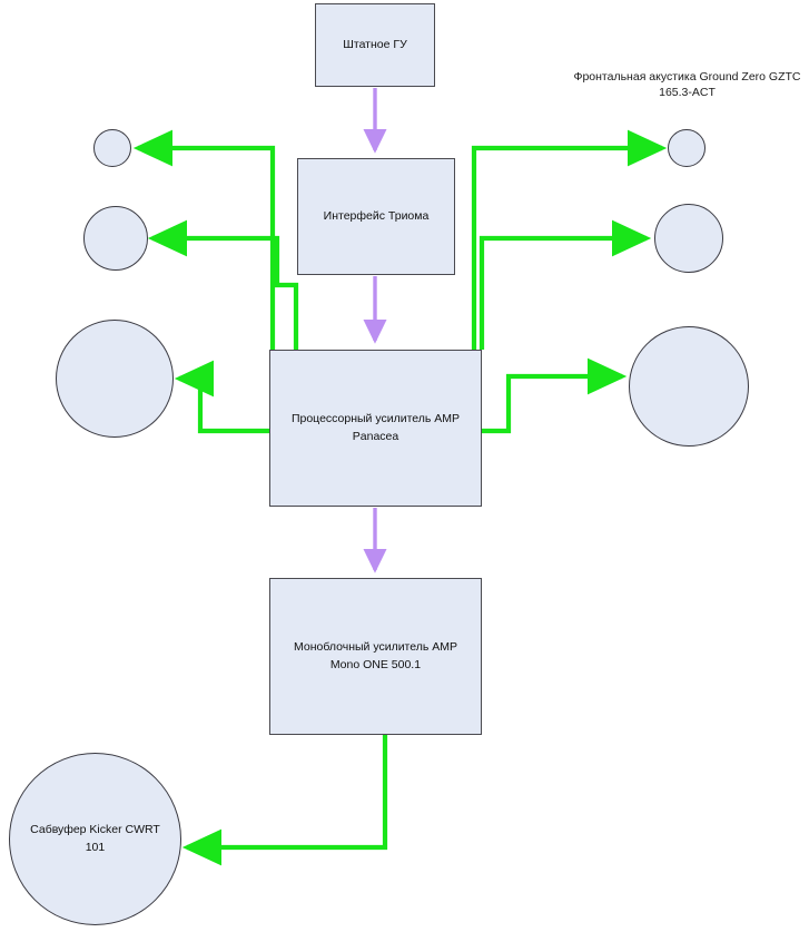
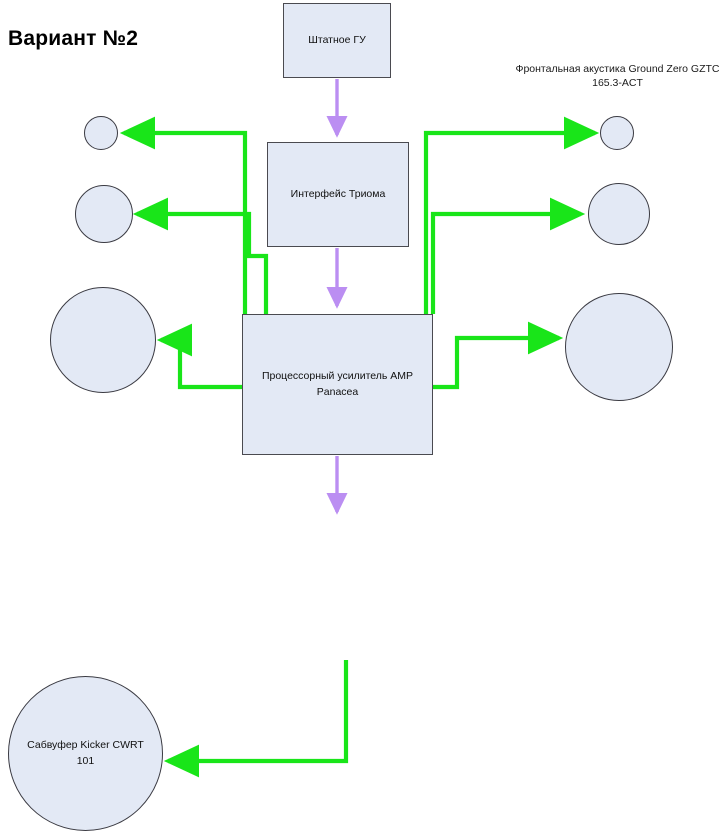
+ Вариант №2
  Фронтальная акустика Ground Zero GZTC
  165.3-ACT
  Штатное ГУ
  Интерфейс Триома
  Процессорный усилитель AMP
  Panacea
- Моноблочный усилитель AMP
- Mono ONE 500.1
  Сабвуфер Kicker CWRT
  101
